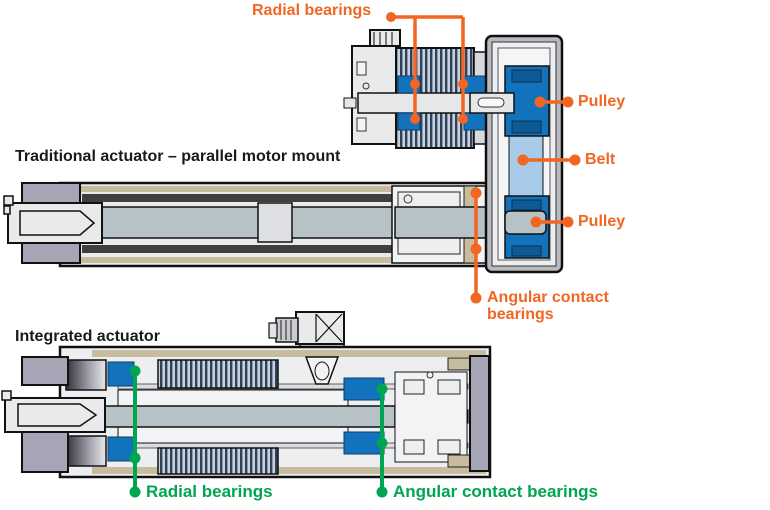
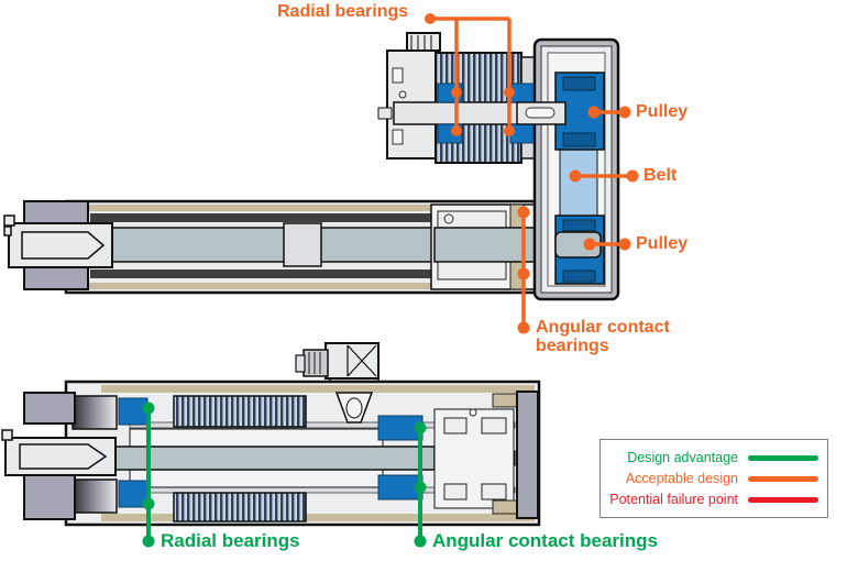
  Radial bearings
- Traditional actuator – parallel motor mount
  Pulley
  Belt
  Pulley
  Angular contact bearings
- Integrated actuator
  Radial bearings
  Angular contact bearings
+ Design advantage
+ Acceptable design
+ Potential failure point
